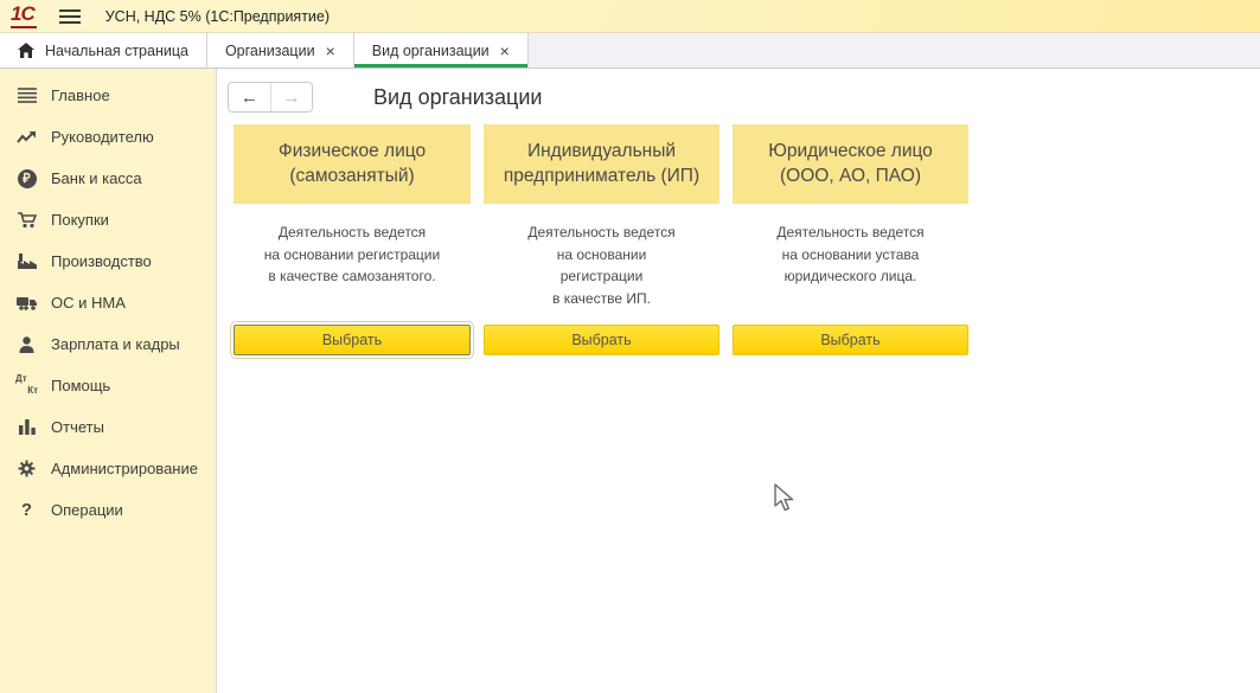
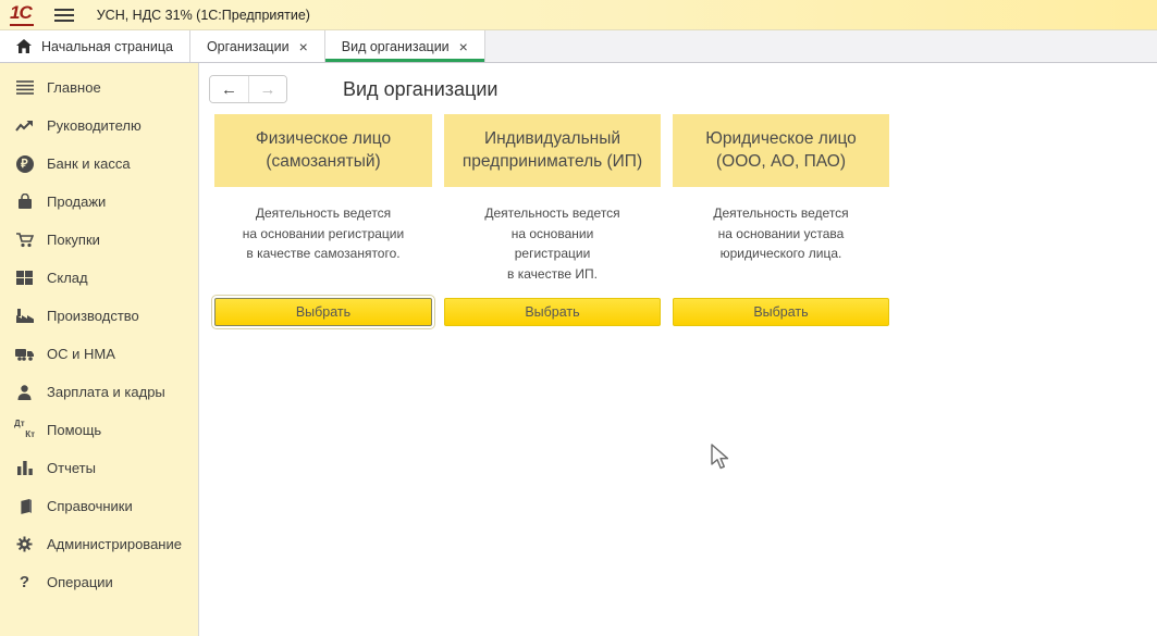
  1С
- УСН, НДС 5% (1С:Предприятие)
+ УСН, НДС 31% (1С:Предприятие)
  Начальная страница
  Организации
  ×
  Вид организации
  ×
  Главное
  Руководителю
  ₽
  Банк и касса
+ Продажи
  Покупки
+ Склад
  Производство
  ОС и НМА
  Зарплата и кадры
  Дт
  Кт
  Помощь
  Отчеты
+ Справочники
  Администрирование
  ?
  Операции
  ←
  →
  Вид организации
  Физическое лицо
  (самозанятый)
  Деятельность ведется
  на основании регистрации
  в качестве самозанятого.
  Индивидуальный
  предприниматель (ИП)
  Деятельность ведется
  на основании
  регистрации
  в качестве ИП.
  Юридическое лицо
  (ООО, АО, ПАО)
  Деятельность ведется
  на основании устава
  юридического лица.
  Выбрать
  Выбрать
  Выбрать
